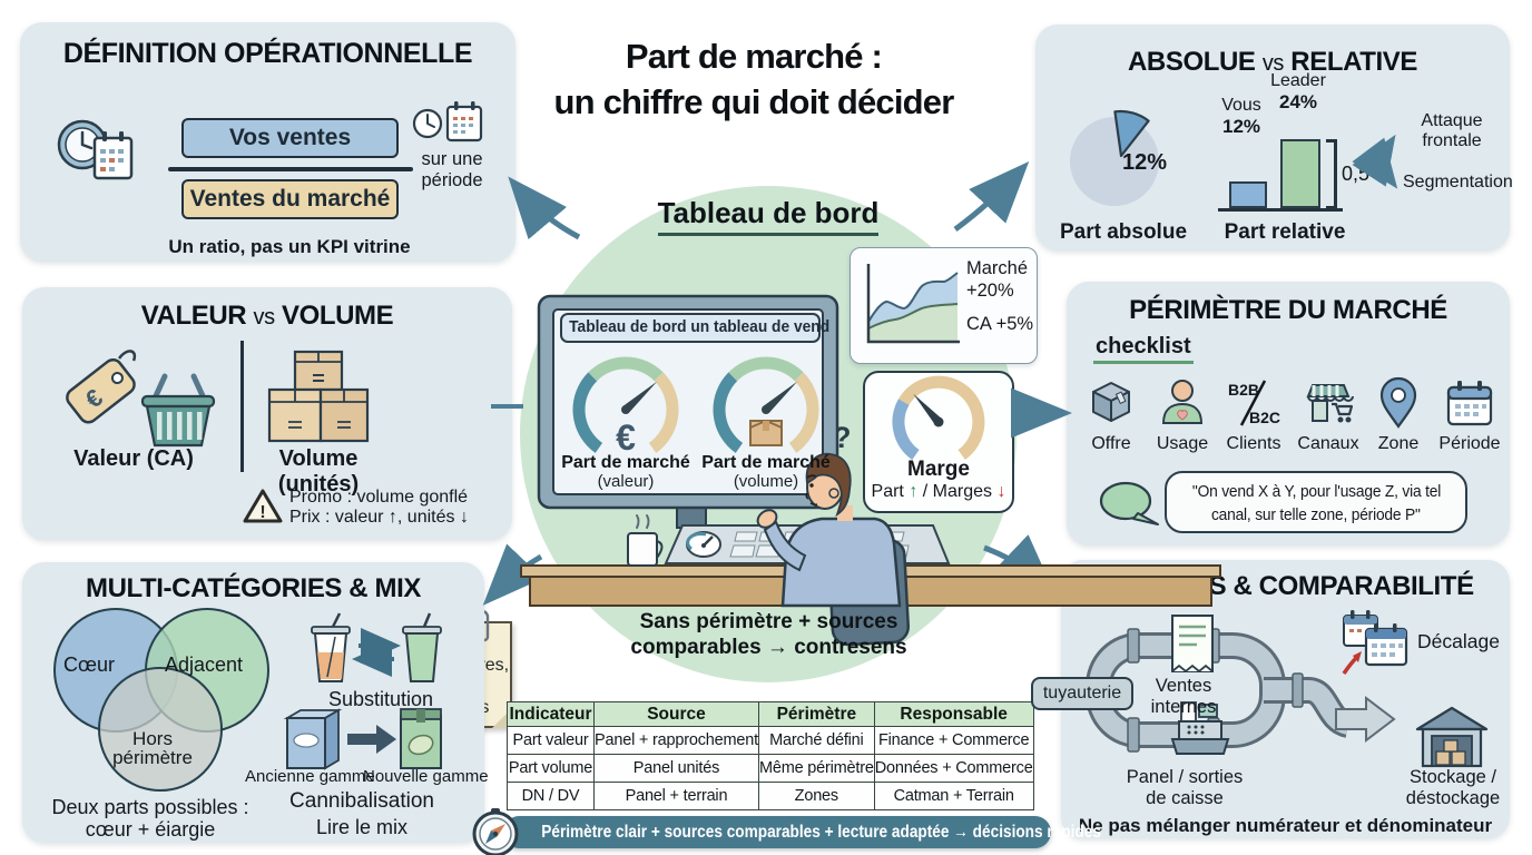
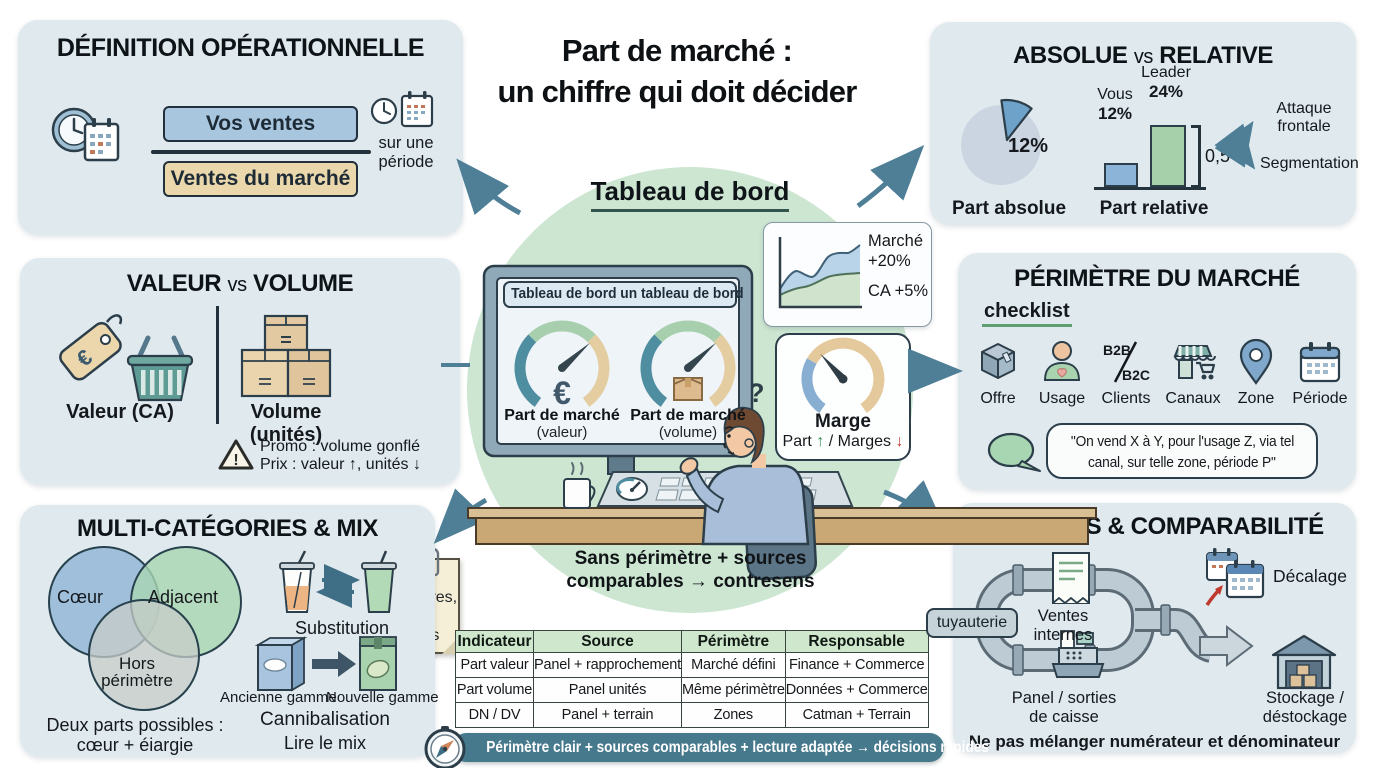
  DÉFINITION OPÉRATIONNELLE
  Vos ventes
  Ventes du marché
  sur une
  période
- Un ratio, pas un KPI vitrine
  ABSOLUE vs RELATIVE
  12%
  Part absolue
  Vous
  12%
  Leader
  24%
  0,5
  Part relative
  Attaque
  frontale
  Segmentation
  VALEUR vs VOLUME
  Valeur (CA)
  Volume (unités)
  !
  Promo : volume gonflé
  Prix : valeur ↑, unités ↓
  PÉRIMÈTRE DU MARCHÉ
  checklist
  Offre
  Usage
  B2B
  B2C
  Clients
  Canaux
  Zone
  Période
  "On vend X à Y, pour l'usage Z, via tel
  canal, sur telle zone, période P"
  MULTI-CATÉGORIES & MIX
  Cœur
  Adjacent
  Hors
  périmètre
  Deux parts possibles :
  cœur + éiargie
  Substitution
  Ancienne gamm
  Nouvelle gamm
  Cannibalisation
  Lire le mix
  S & COMPARABILITÉ
  Décalage
  Ventes internes
  Panel / sorties
  de caisse
  Stockage /
  déstockage
  Ne pas mélanger numérateur et dénominateur
  tuyauterie
  Part de marché :
  un chiffre qui doit décider
  Tableau de bord
  Marché
  +20%
  CA +5%
  Marge
  Part ↑ / Marges ↓
  ?
  €
- Tableau de bord un tableau de vend
+ Tableau de bord un tableau de bord
  Part de marché
  (valeur)
  Part de marché
  (volume)
  Sans périmètre + sources
  comparables → contresens
  Indicateur	Source	Périmètre	Responsable
  Part valeur	Panel + rapprochement	Marché défini	Finance + Commerce
  Part volume	Panel unités	Même périmètre	Données + Commerce
  DN / DV	Panel + terrain	Zones	Catman + Terrain
  Périmètre clair + sources comparables + lecture adaptée → décisions rapides
